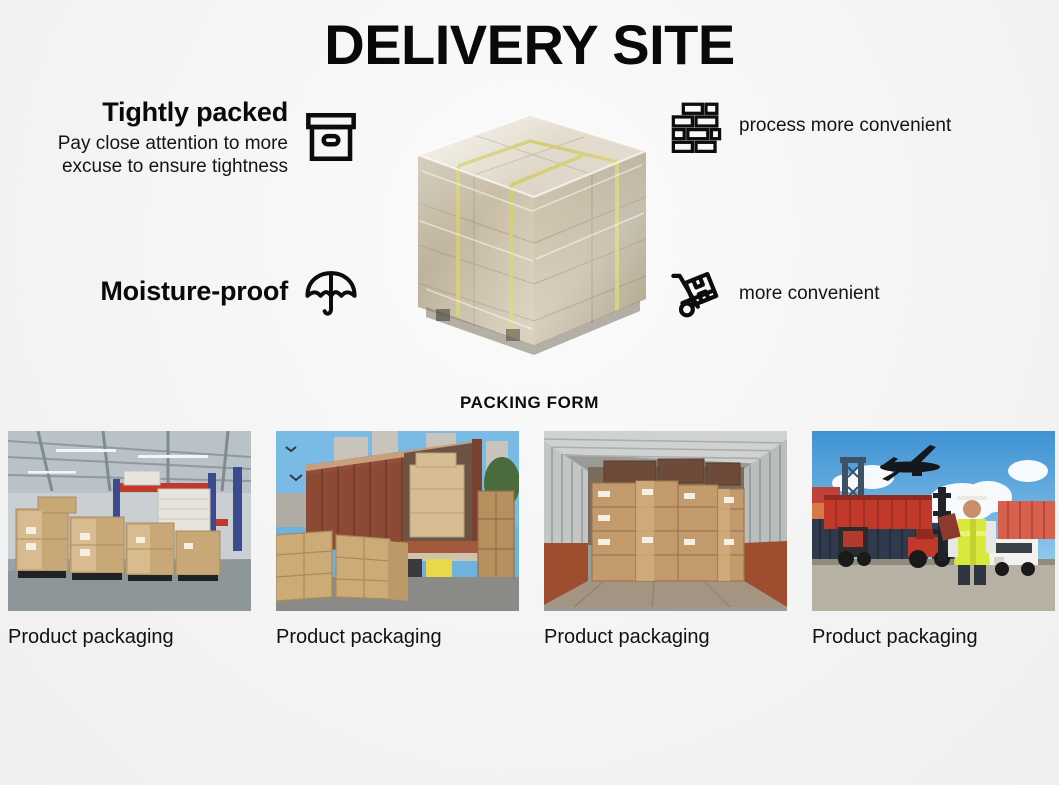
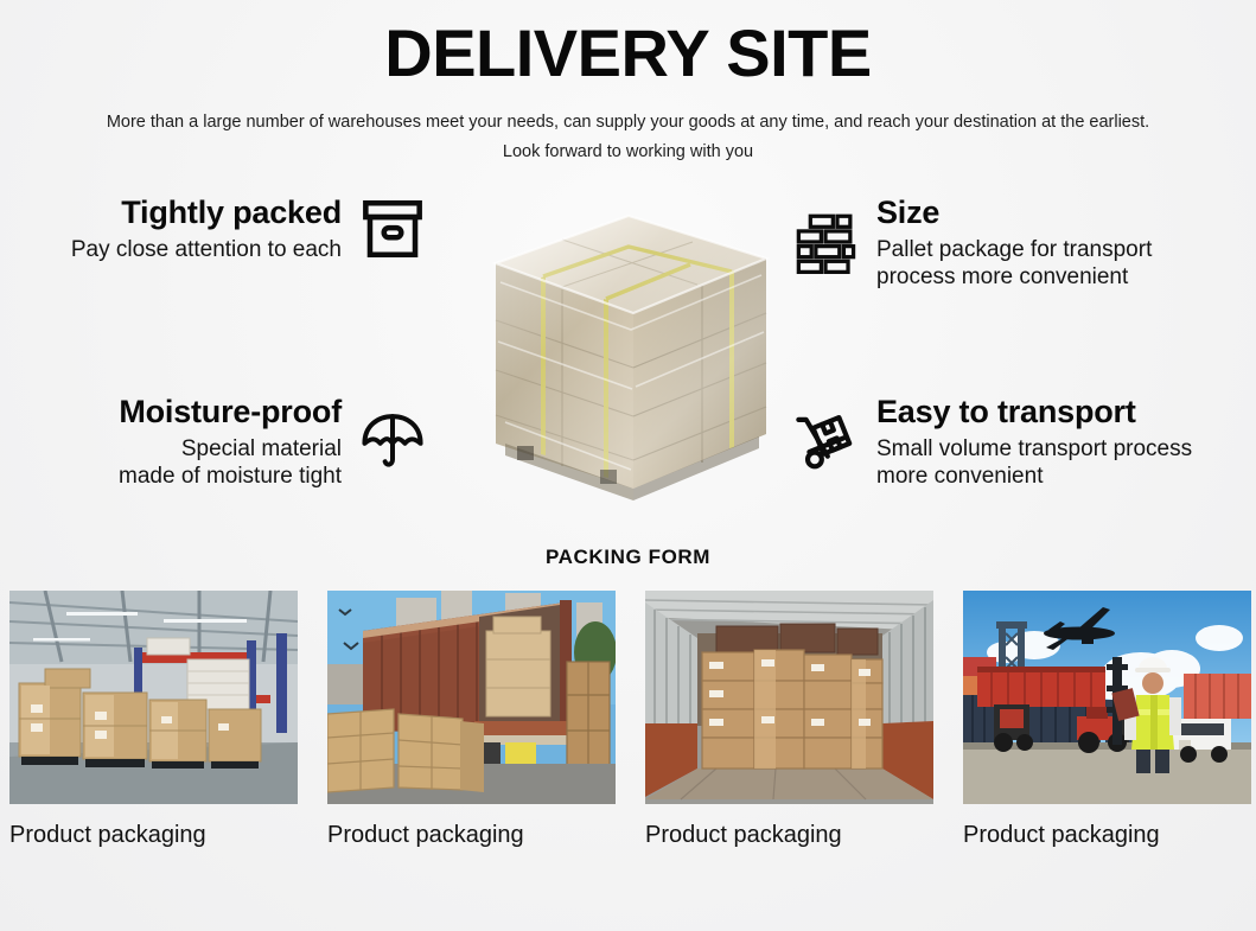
  DELIVERY SITE
+ More than a large number of warehouses meet your needs, can supply your goods at any time, and reach your destination at the earliest.
+ Look forward to working with you
  Tightly packed
- Pay close attention to more
+ Pay close attention to each
- excuse to ensure tightness
  Moisture-proof
+ Special material
+ made of moisture tight
+ Size
+ Pallet package for transport
  process more convenient
+ Easy to transport
+ Small volume transport process
  more convenient
  PACKING FORM
  Product packaging
  Product packaging
  Product packaging
  Product packaging
